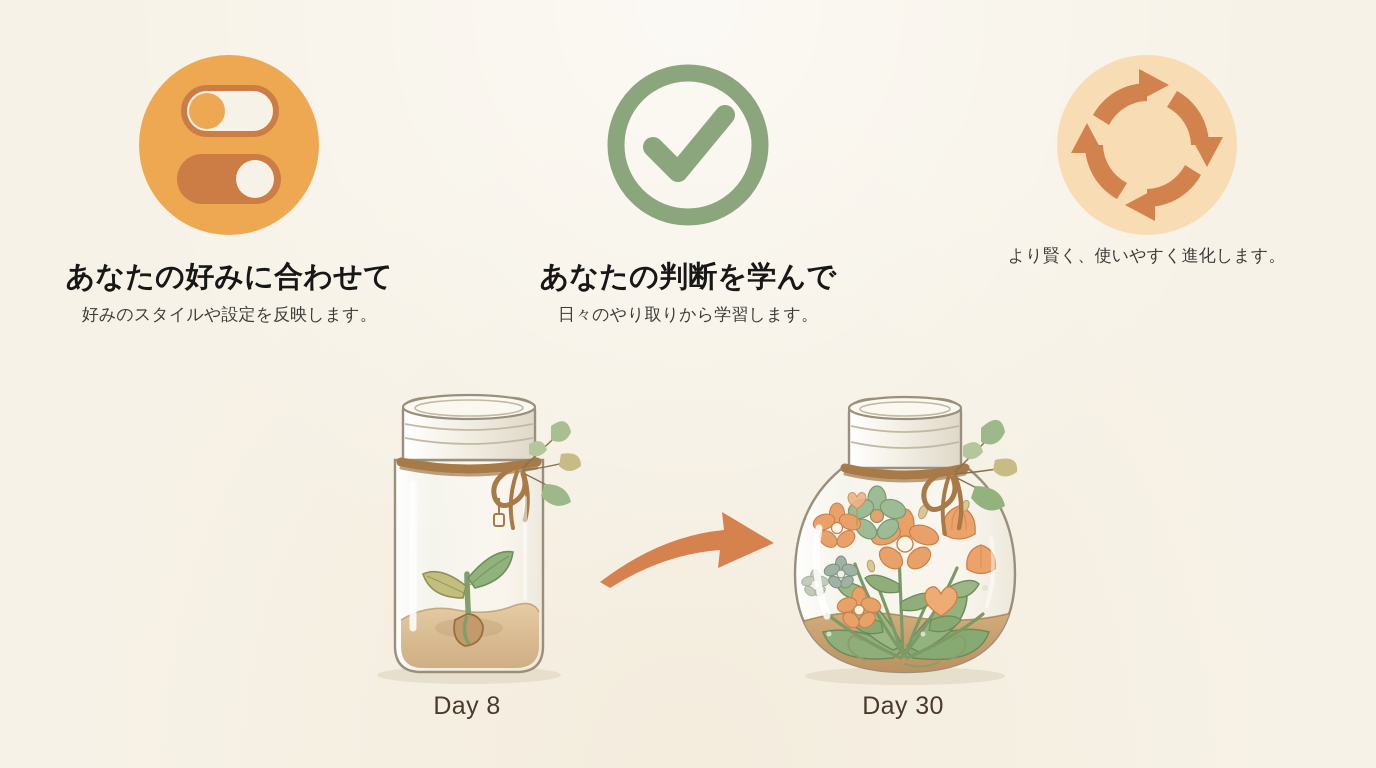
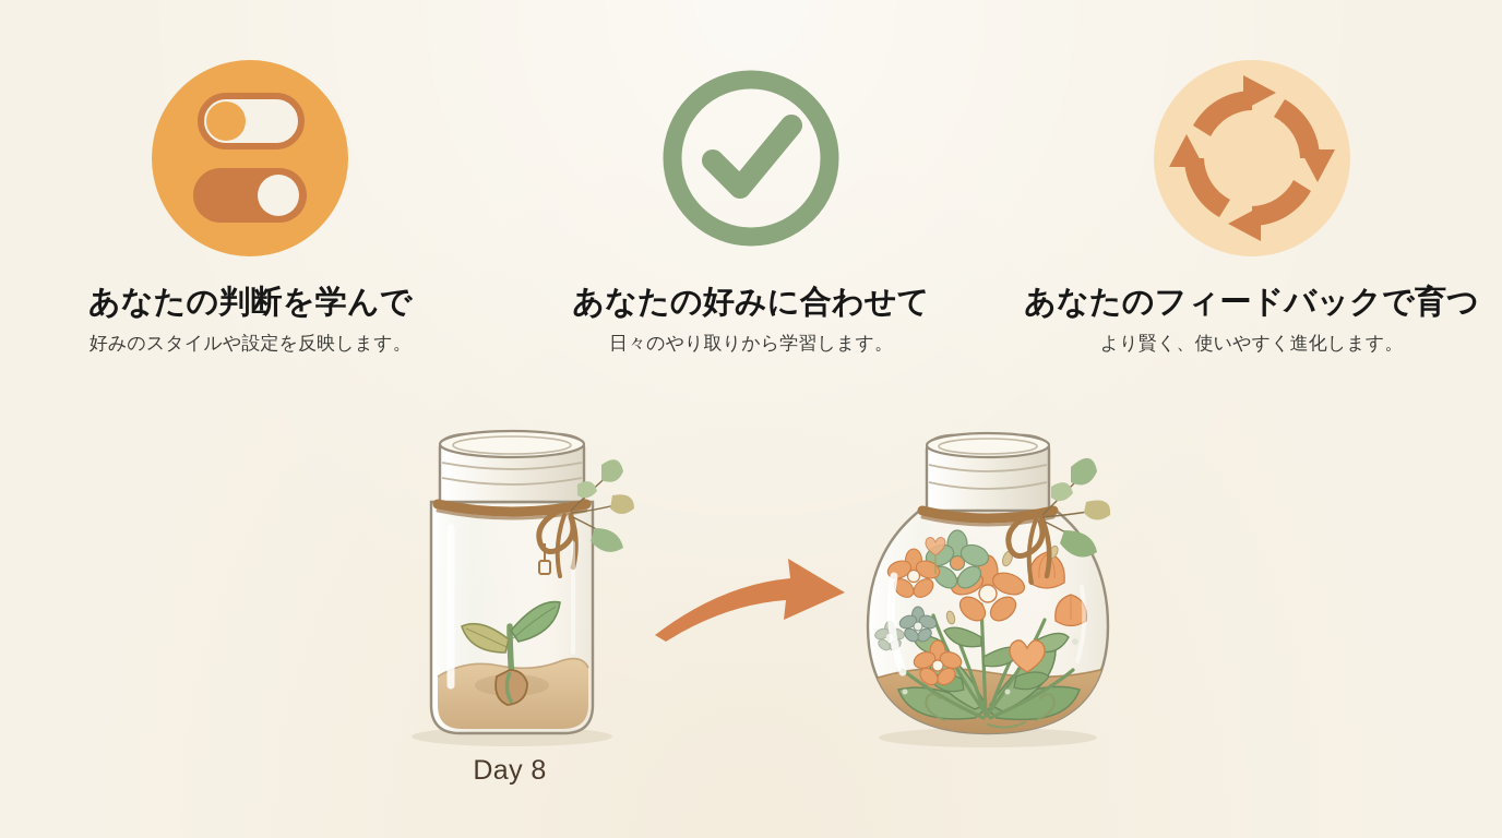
- あなたの好みに合わせて
+ あなたの判断を学んで
  好みのスタイルや設定を反映します。
- あなたの判断を学んで
+ あなたの好みに合わせて
  日々のやり取りから学習します。
+ あなたのフィードバックで育つ
  より賢く、使いやすく進化します。
  Day 8
- Day 30
